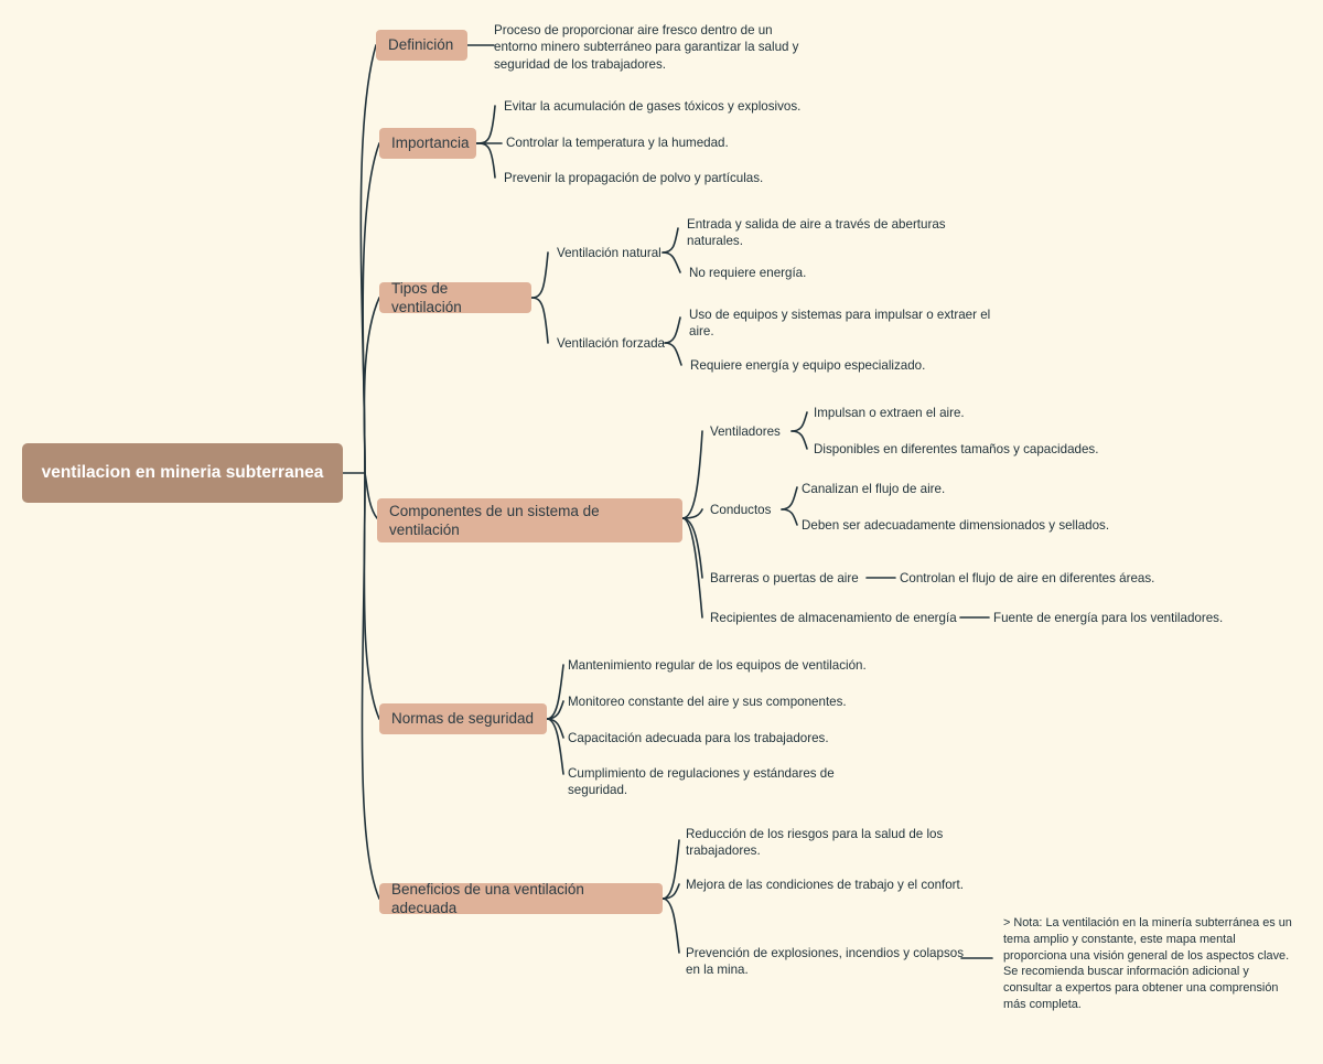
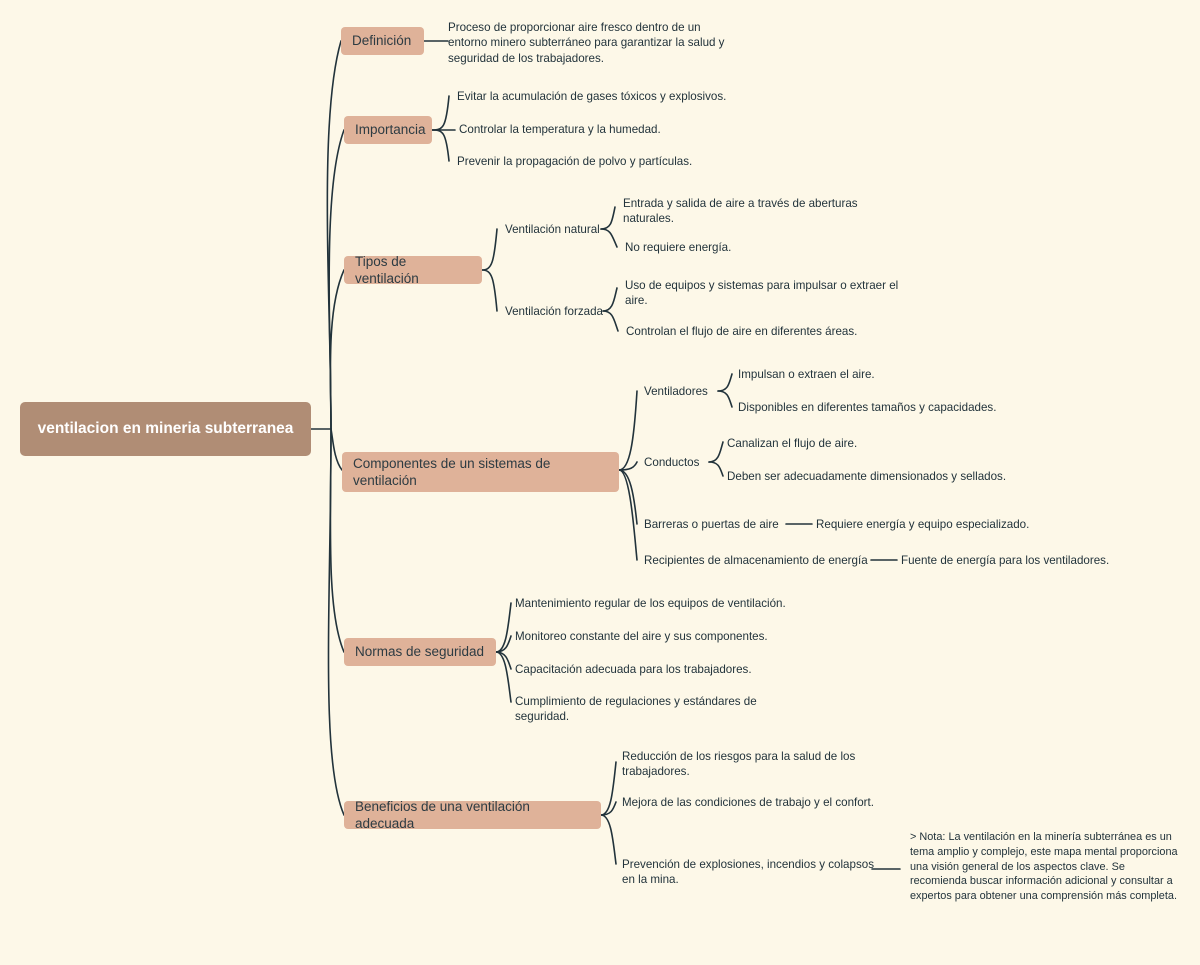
  ventilacion en mineria subterranea
  Definición
  Proceso de proporcionar aire fresco dentro de un entorno minero subterráneo para garantizar la salud y seguridad de los trabajadores.
  Importancia
  Evitar la acumulación de gases tóxicos y explosivos.
  Controlar la temperatura y la humedad.
  Prevenir la propagación de polvo y partículas.
  Tipos de ventilación
  Ventilación natural
  Ventilación forzada
  Entrada y salida de aire a través de aberturas naturales.
  No requiere energía.
  Uso de equipos y sistemas para impulsar o extraer el aire.
- Requiere energía y equipo especializado.
+ Controlan el flujo de aire en diferentes áreas.
- Componentes de un sistema de ventilación
+ Componentes de un sistemas de ventilación
  Ventiladores
  Conductos
  Barreras o puertas de aire
  Recipientes de almacenamiento de energía
  Impulsan o extraen el aire.
  Disponibles en diferentes tamaños y capacidades.
  Canalizan el flujo de aire.
  Deben ser adecuadamente dimensionados y sellados.
- Controlan el flujo de aire en diferentes áreas.
+ Requiere energía y equipo especializado.
  Fuente de energía para los ventiladores.
  Normas de seguridad
  Mantenimiento regular de los equipos de ventilación.
  Monitoreo constante del aire y sus componentes.
  Capacitación adecuada para los trabajadores.
  Cumplimiento de regulaciones y estándares de seguridad.
  Beneficios de una ventilación adecuada
  Reducción de los riesgos para la salud de los trabajadores.
  Mejora de las condiciones de trabajo y el confort.
  Prevención de explosiones, incendios y colapsos en la mina.
- > Nota: La ventilación en la minería subterránea es un tema amplio y constante, este mapa mental proporciona una visión general de los aspectos clave. Se recomienda buscar información adicional y consultar a expertos para obtener una comprensión más completa.
+ > Nota: La ventilación en la minería subterránea es un tema amplio y complejo, este mapa mental proporciona una visión general de los aspectos clave. Se recomienda buscar información adicional y consultar a expertos para obtener una comprensión más completa.
